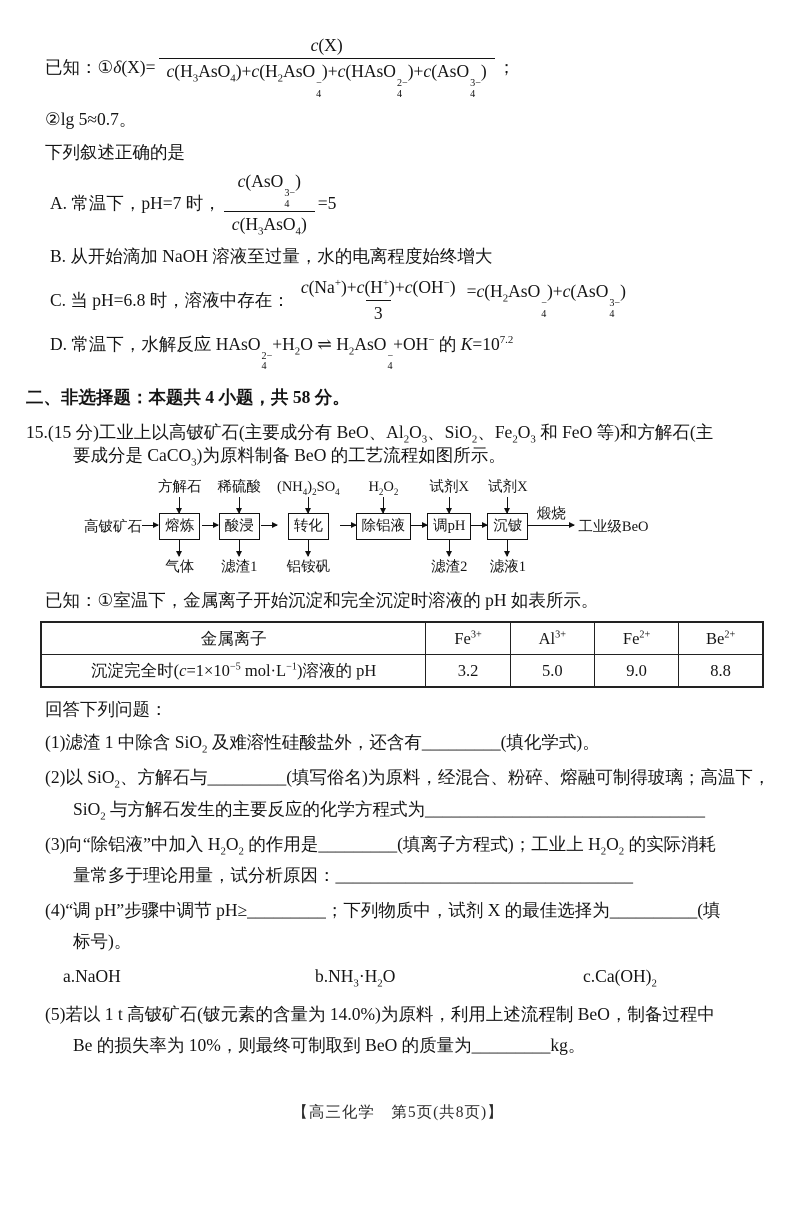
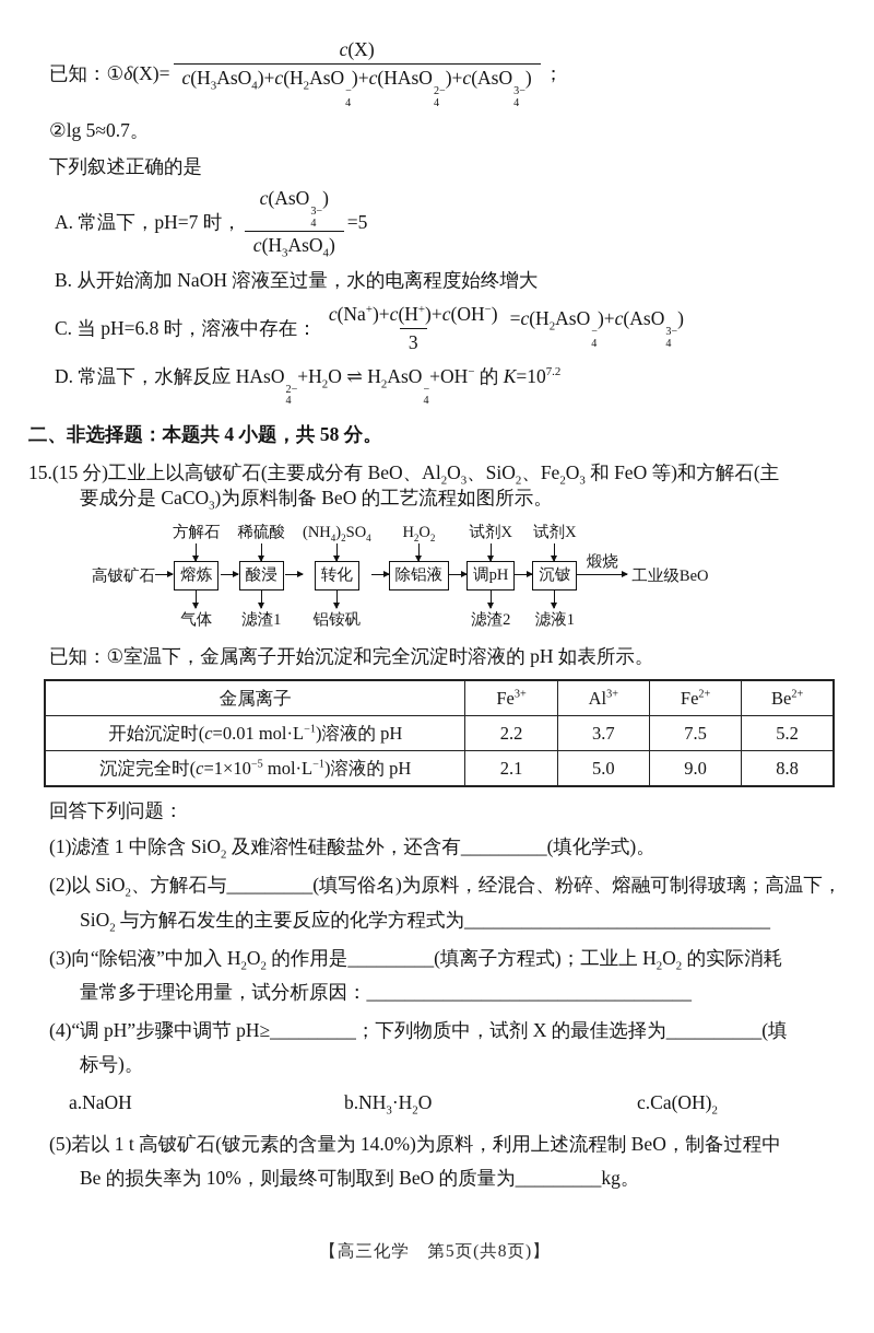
  已知：①δ(X)=
  c(X)
  c(H3AsO4)+c(H2AsO
  −
  4
  )+c(HAsO
  2−
  4
  )+c(AsO
  3−
  4
  )
  ；
  ②lg 5≈0.7。
  下列叙述正确的是
  A. 常温下，pH=7 时，
  c(AsO
  3−
  4
  )
  c(H3AsO4)
  =5
  B. 从开始滴加 NaOH 溶液至过量，水的电离程度始终增大
  C. 当 pH=6.8 时，溶液中存在：
  c(Na+)+c(H+)+c(OH−)
  3
  =c(H2AsO
  −
  4
  )+c(AsO
  3−
  4
  )
  D. 常温下，水解反应 HAsO
  2−
  4
  +H2O ⇌ H2AsO
  −
  4
  +OH− 的 K=107.2
  二、非选择题：本题共 4 小题，共 58 分。
  15.(15 分)工业上以高铍矿石(主要成分有 BeO、Al2O3、SiO2、Fe2O3 和 FeO 等)和方解石(主
  要成分是 CaCO3)为原料制备 BeO 的工艺流程如图所示。
  高铍矿石
  方解石
  熔炼
  气体
  稀硫酸
  酸浸
  滤渣1
  (NH4)2SO4
  转化
  铝铵矾
  H2O2
  除铝液
  试剂X
  调pH
  滤渣2
  试剂X
  沉铍
  滤液1
  煅烧
  工业级BeO
  已知：①室温下，金属离子开始沉淀和完全沉淀时溶液的 pH 如表所示。
  金属离子	Fe3+	Al3+	Fe2+	Be2+
+ 开始沉淀时(c=0.01 mol·L−1)溶液的 pH	2.2	3.7	7.5	5.2
- 沉淀完全时(c=1×10−5 mol·L−1)溶液的 pH	3.2	5.0	9.0	8.8
+ 沉淀完全时(c=1×10−5 mol·L−1)溶液的 pH	2.1	5.0	9.0	8.8
  回答下列问题：
  (1)滤渣 1 中除含 SiO2 及难溶性硅酸盐外，还含有_________(填化学式)。
  (2)以 SiO2、方解石与_________(填写俗名)为原料，经混合、粉碎、熔融可制得玻璃；高温下，
  SiO2 与方解石发生的主要反应的化学方程式为________________________________
  (3)向“除铝液”中加入 H2O2 的作用是_________(填离子方程式)；工业上 H2O2 的实际消耗
  量常多于理论用量，试分析原因：__________________________________
  (4)“调 pH”步骤中调节 pH≥_________；下列物质中，试剂 X 的最佳选择为__________(填
  标号)。
  a.NaOH
  b.NH3·H2O
  c.Ca(OH)2
  (5)若以 1 t 高铍矿石(铍元素的含量为 14.0%)为原料，利用上述流程制 BeO，制备过程中
  Be 的损失率为 10%，则最终可制取到 BeO 的质量为_________kg。
  【高三化学 第5页(共8页)】
